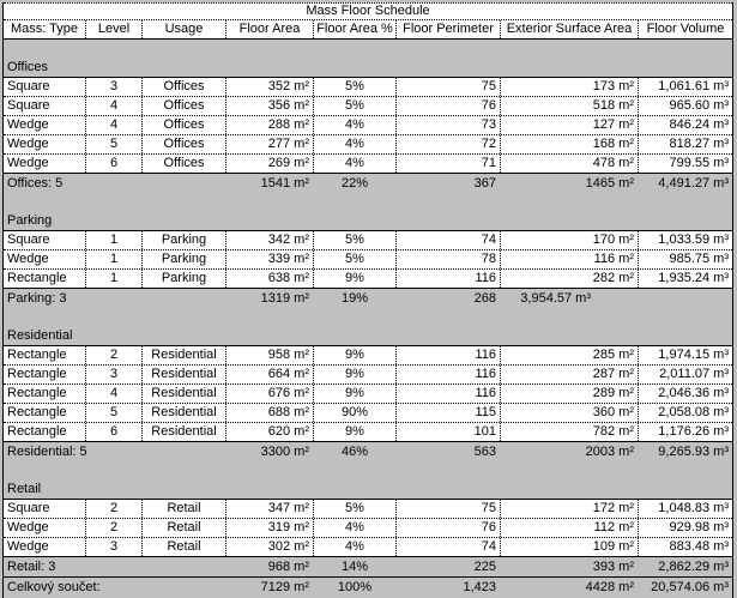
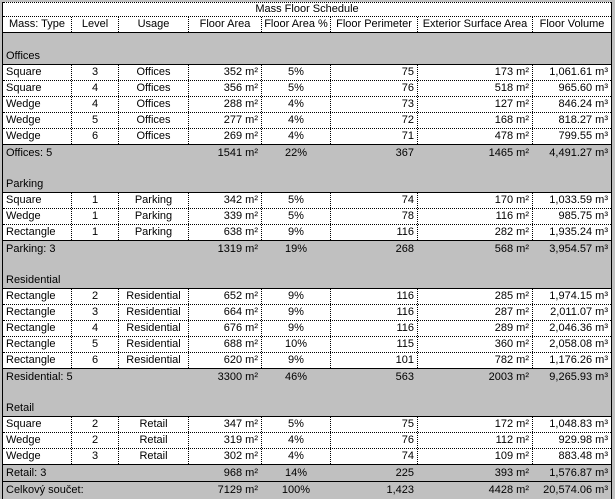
  Mass Floor Schedule
  Mass: Type
  Level
  Usage
  Floor Area
  Floor Area %
  Floor Perimeter
  Exterior Surface Area
  Floor Volume
  Offices
  Square
  3
  Offices
  352 m²
  5%
  75
  173 m²
  1,061.61 m³
  Square
  4
  Offices
  356 m²
  5%
  76
  518 m²
  965.60 m³
  Wedge
  4
  Offices
  288 m²
  4%
  73
  127 m²
  846.24 m³
  Wedge
  5
  Offices
  277 m²
  4%
  72
  168 m²
  818.27 m³
  Wedge
  6
  Offices
  269 m²
  4%
  71
  478 m²
  799.55 m³
  Offices: 5
  1541 m²
  22%
  367
  1465 m²
  4,491.27 m³
  Parking
  Square
  1
  Parking
  342 m²
  5%
  74
  170 m²
  1,033.59 m³
  Wedge
  1
  Parking
  339 m²
  5%
  78
  116 m²
  985.75 m³
  Rectangle
  1
  Parking
  638 m²
  9%
  116
  282 m²
  1,935.24 m³
  Parking: 3
  1319 m²
  19%
  268
+ 568 m²
  3,954.57 m³
  Residential
  Rectangle
  2
  Residential
- 958 m²
+ 652 m²
  9%
  116
  285 m²
  1,974.15 m³
  Rectangle
  3
  Residential
  664 m²
  9%
  116
  287 m²
  2,011.07 m³
  Rectangle
  4
  Residential
  676 m²
  9%
  116
  289 m²
  2,046.36 m³
  Rectangle
  5
  Residential
  688 m²
- 90%
+ 10%
  115
  360 m²
  2,058.08 m³
  Rectangle
  6
  Residential
  620 m²
  9%
  101
  782 m²
  1,176.26 m³
  Residential: 5
  3300 m²
  46%
  563
  2003 m²
  9,265.93 m³
  Retail
  Square
  2
  Retail
  347 m²
  5%
  75
  172 m²
  1,048.83 m³
  Wedge
  2
  Retail
  319 m²
  4%
  76
  112 m²
  929.98 m³
  Wedge
  3
  Retail
  302 m²
  4%
  74
  109 m²
  883.48 m³
  Retail: 3
  968 m²
  14%
  225
  393 m²
- 2,862.29 m³
+ 1,576.87 m³
  Celkový součet:
  7129 m²
  100%
  1,423
  4428 m²
  20,574.06 m³
